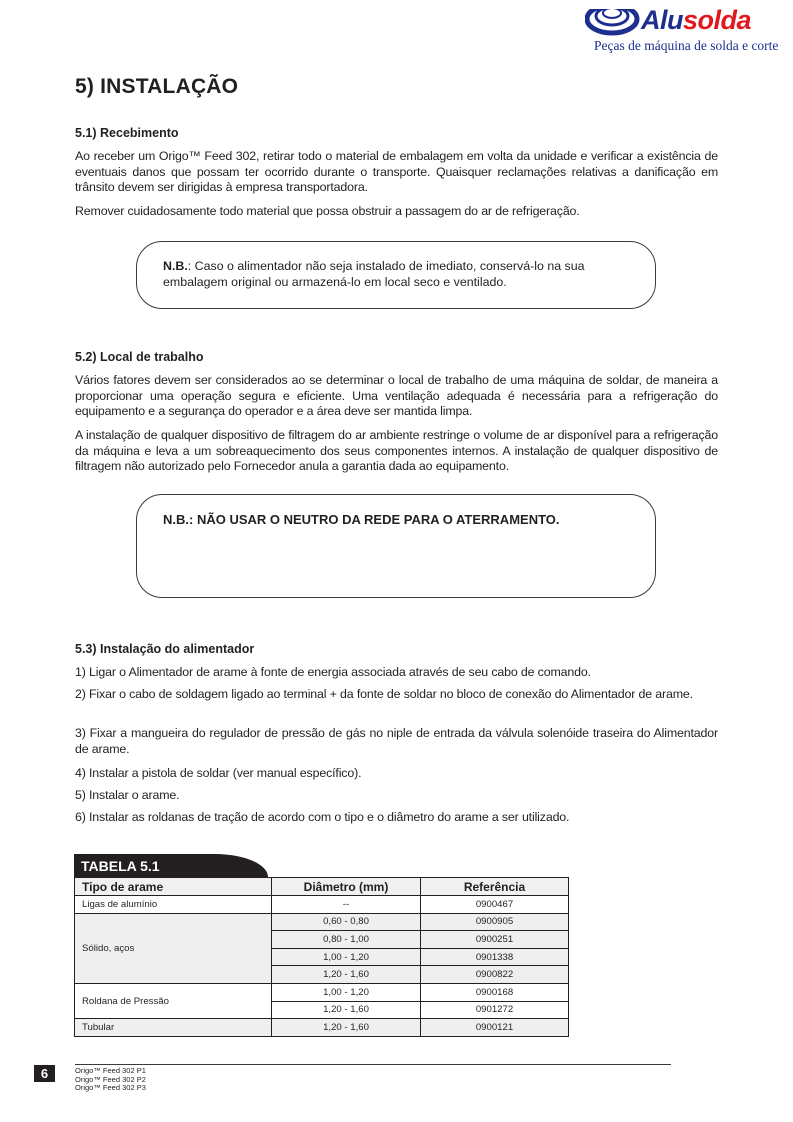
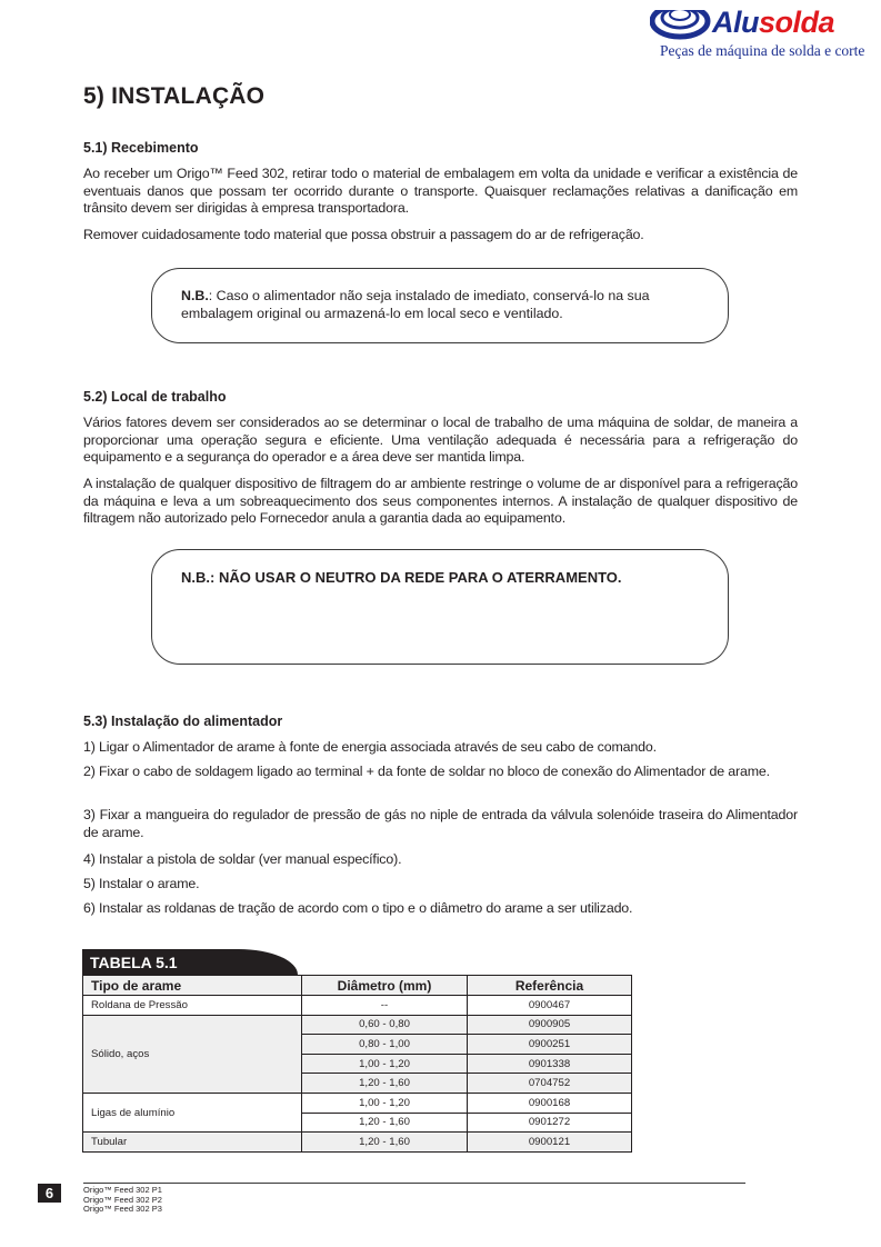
  Alusolda
  Peças de máquina de solda e corte
  5) INSTALAÇÃO
  5.1) Recebimento
  Ao receber um Origo™ Feed 302, retirar todo o material de embalagem em volta da unidade e verificar a existência de eventuais danos que possam ter ocorrido durante o transporte. Quaisquer reclamações relativas a danificação em trânsito devem ser dirigidas à empresa transportadora.
  Remover cuidadosamente todo material que possa obstruir a passagem do ar de refrigeração.
  N.B.: Caso o alimentador não seja instalado de imediato, conservá-lo na sua embalagem original ou armazená-lo em local seco e ventilado.
  5.2) Local de trabalho
  Vários fatores devem ser considerados ao se determinar o local de trabalho de uma máquina de soldar, de maneira a proporcionar uma operação segura e eficiente. Uma ventilação adequada é necessária para a refrigeração do equipamento e a segurança do operador e a área deve ser mantida limpa.
  A instalação de qualquer dispositivo de filtragem do ar ambiente restringe o volume de ar disponível para a refrigeração da máquina e leva a um sobreaquecimento dos seus componentes internos. A instalação de qualquer dispositivo de filtragem não autorizado pelo Fornecedor anula a garantia dada ao equipamento.
  N.B.: NÃO USAR O NEUTRO DA REDE PARA O ATERRAMENTO.
  5.3) Instalação do alimentador
  1) Ligar o Alimentador de arame à fonte de energia associada através de seu cabo de comando.
  2) Fixar o cabo de soldagem ligado ao terminal + da fonte de soldar no bloco de conexão do Alimentador de arame.
  3) Fixar a mangueira do regulador de pressão de gás no niple de entrada da válvula solenóide traseira do Alimentador de arame.
  4) Instalar a pistola de soldar (ver manual específico).
  5) Instalar o arame.
  6) Instalar as roldanas de tração de acordo com o tipo e o diâmetro do arame a ser utilizado.
  TABELA 5.1
  Tipo de arame	Diâmetro (mm)	Referência
- Ligas de alumínio	--	0900467
+ Roldana de Pressão	--	0900467
  Sólido, aços	0,60 - 0,80	0900905
  0,80 - 1,00	0900251
  1,00 - 1,20	0901338
- 1,20 - 1,60	0900822
+ 1,20 - 1,60	0704752
- Roldana de Pressão	1,00 - 1,20	0900168
+ Ligas de alumínio	1,00 - 1,20	0900168
  1,20 - 1,60	0901272
  Tubular	1,20 - 1,60	0900121
  6
  Origo™ Feed 302 P1
  Origo™ Feed 302 P2
  Origo™ Feed 302 P3
